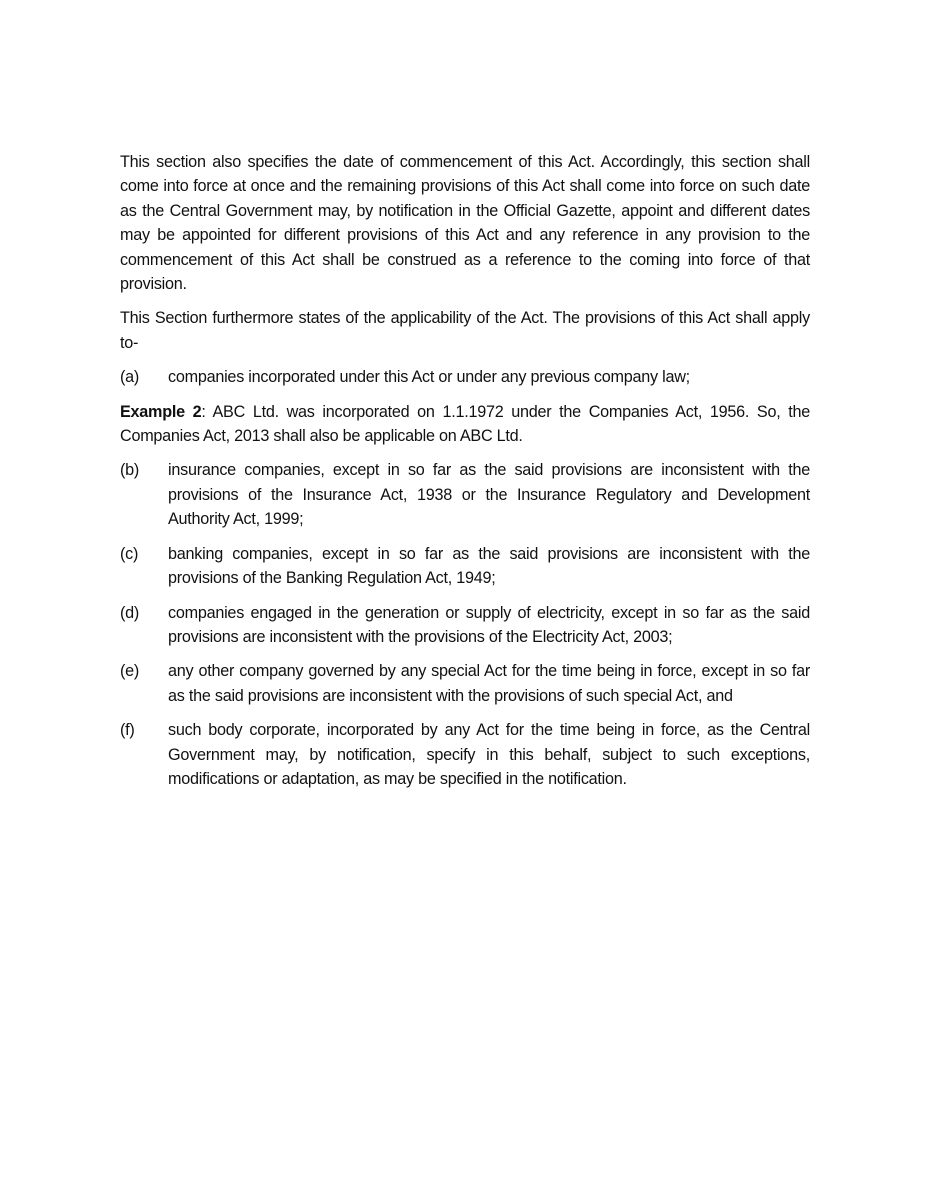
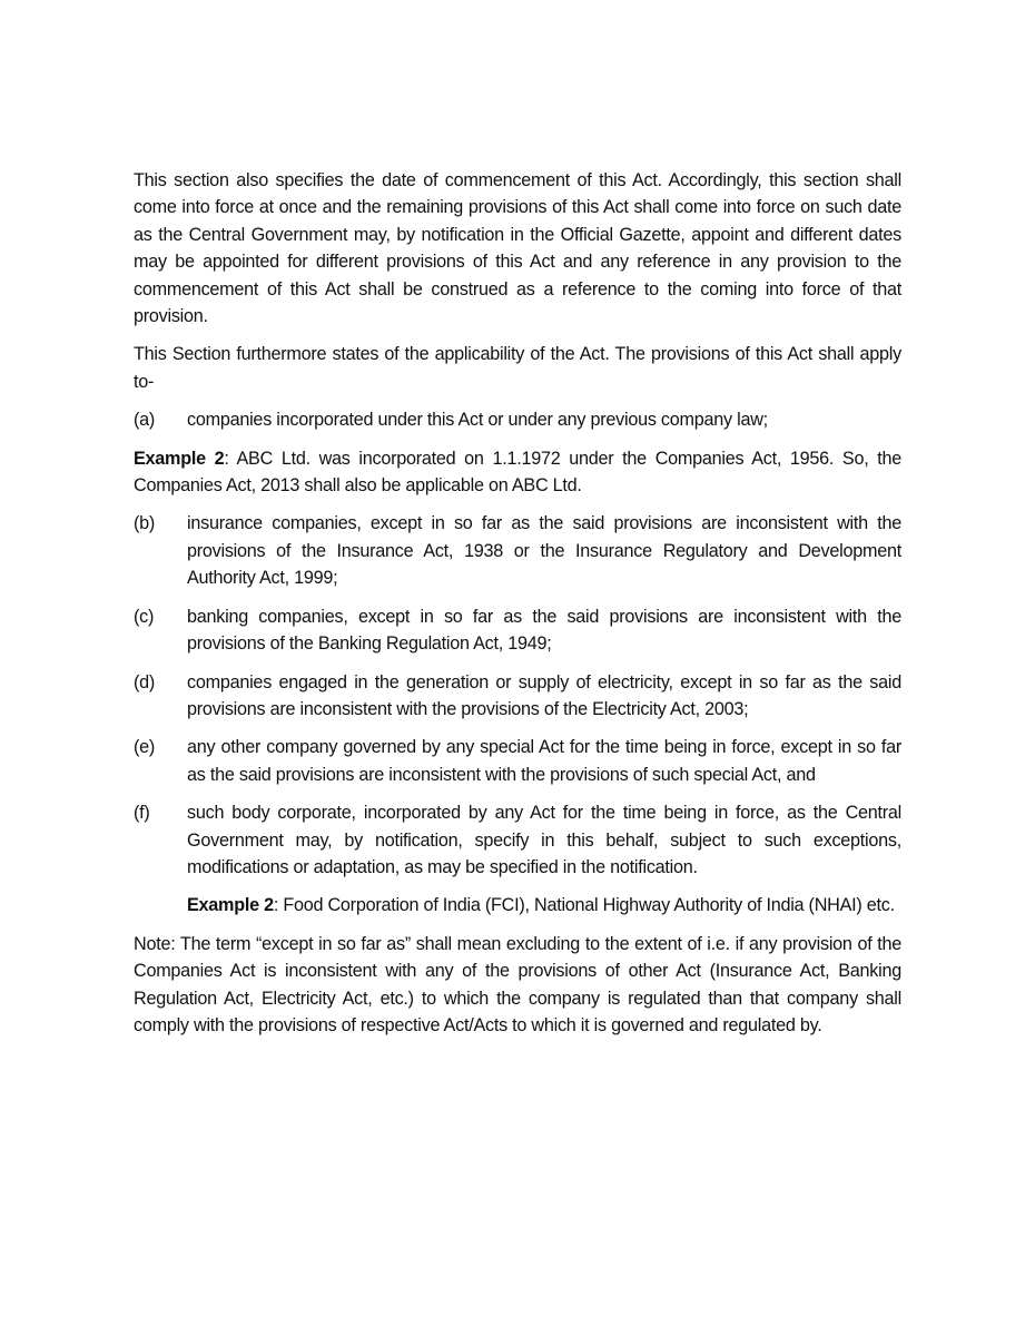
  This section also specifies the date of commencement of this Act. Accordingly, this section shall come into force at once and the remaining provisions of this Act shall come into force on such date as the Central Government may, by notification in the Official Gazette, appoint and different dates may be appointed for different provisions of this Act and any reference in any provision to the commencement of this Act shall be construed as a reference to the coming into force of that provision.
  This Section furthermore states of the applicability of the Act. The provisions of this Act shall apply to-
  (a)
  companies incorporated under this Act or under any previous company law;
  Example 2: ABC Ltd. was incorporated on 1.1.1972 under the Companies Act, 1956. So, the Companies Act, 2013 shall also be applicable on ABC Ltd.
  (b)
  insurance companies, except in so far as the said provisions are inconsistent with the provisions of the Insurance Act, 1938 or the Insurance Regulatory and Development Authority Act, 1999;
  (c)
  banking companies, except in so far as the said provisions are inconsistent with the provisions of the Banking Regulation Act, 1949;
  (d)
  companies engaged in the generation or supply of electricity, except in so far as the said provisions are inconsistent with the provisions of the Electricity Act, 2003;
  (e)
  any other company governed by any special Act for the time being in force, except in so far as the said provisions are inconsistent with the provisions of such special Act, and
  (f)
  such body corporate, incorporated by any Act for the time being in force, as the Central Government may, by notification, specify in this behalf, subject to such exceptions, modifications or adaptation, as may be specified in the notification.
+ Example 2: Food Corporation of India (FCI), National Highway Authority of India (NHAI) etc.
+ Note: The term “except in so far as” shall mean excluding to the extent of i.e. if any provision of the Companies Act is inconsistent with any of the provisions of other Act (Insurance Act, Banking Regulation Act, Electricity Act, etc.) to which the company is regulated than that company shall comply with the provisions of respective Act/Acts to which it is governed and regulated by.
